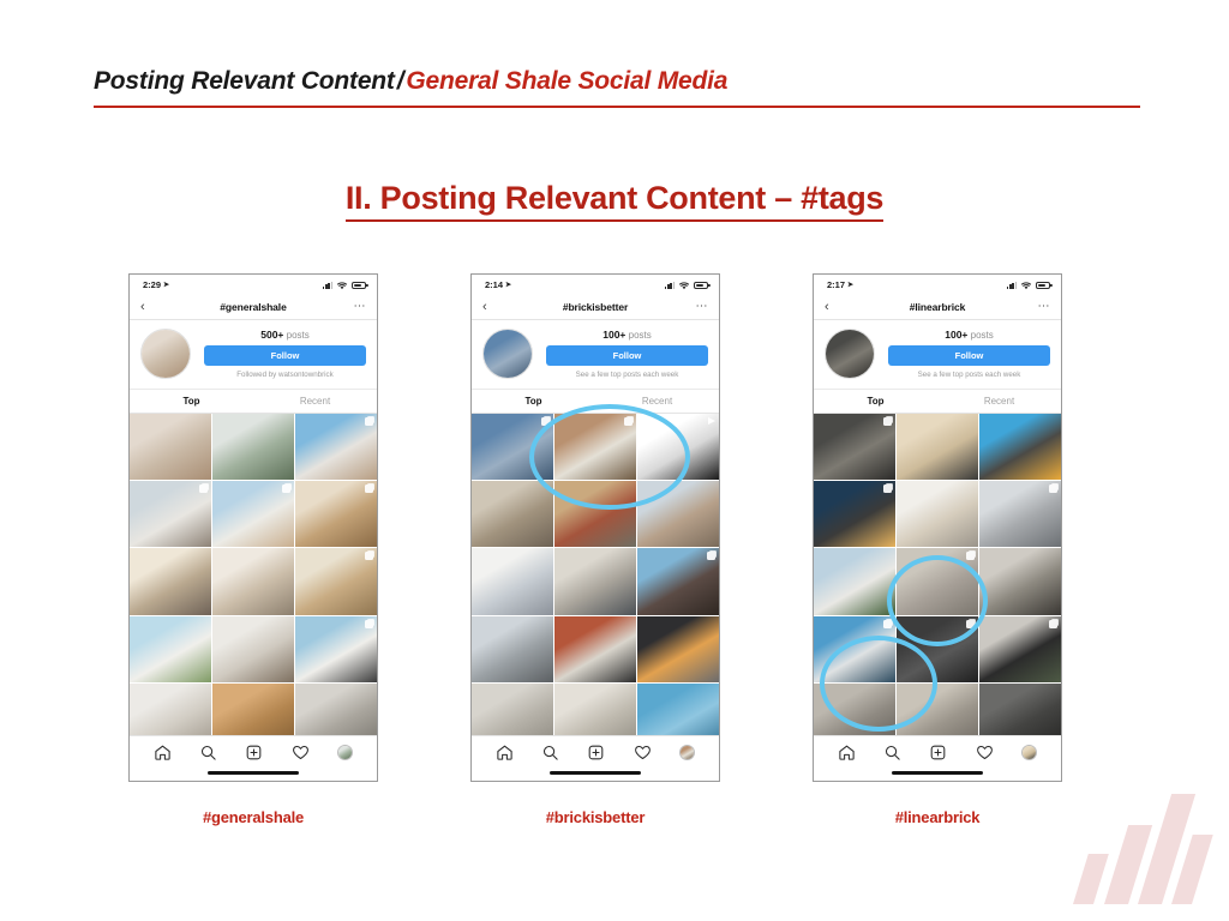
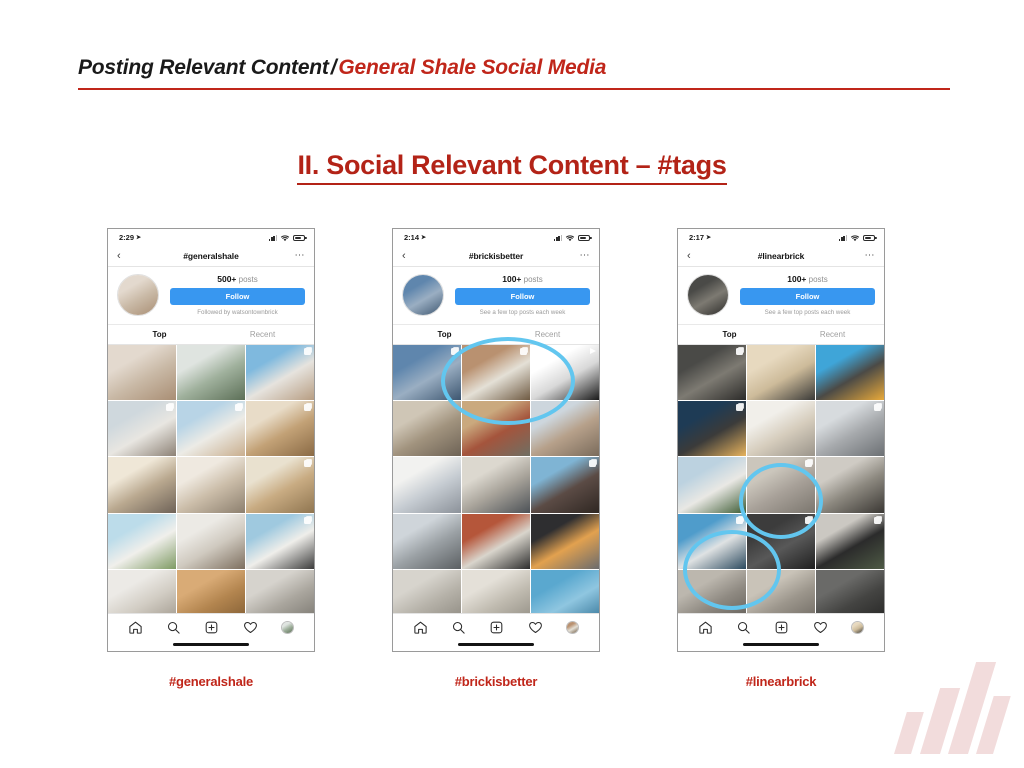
  Posting Relevant Content/General Shale Social Media
- II. Posting Relevant Content – #tags
+ II. Social Relevant Content – #tags
  2:29
  ‹
  #generalshale
  ⋯
  500+ posts
  Follow
  Top
  Recent
  #generalshale
  2:14
  ‹
  #brickisbetter
  ⋯
  100+ posts
  Follow
  Top
  Recent
  #brickisbetter
  2:17
  ‹
  #linearbrick
  ⋯
  100+ posts
  Follow
  Top
  Recent
  #linearbrick
